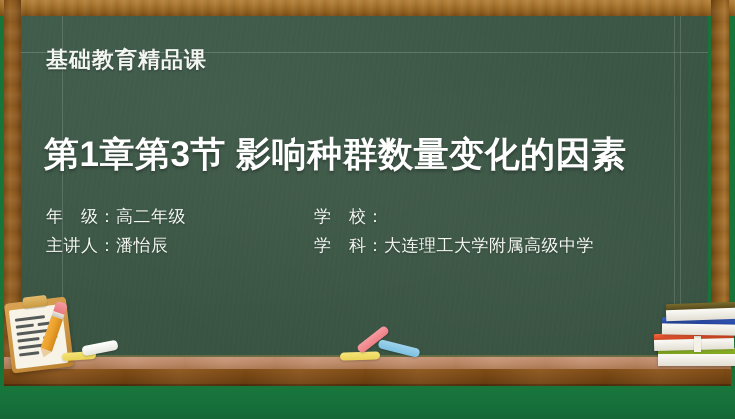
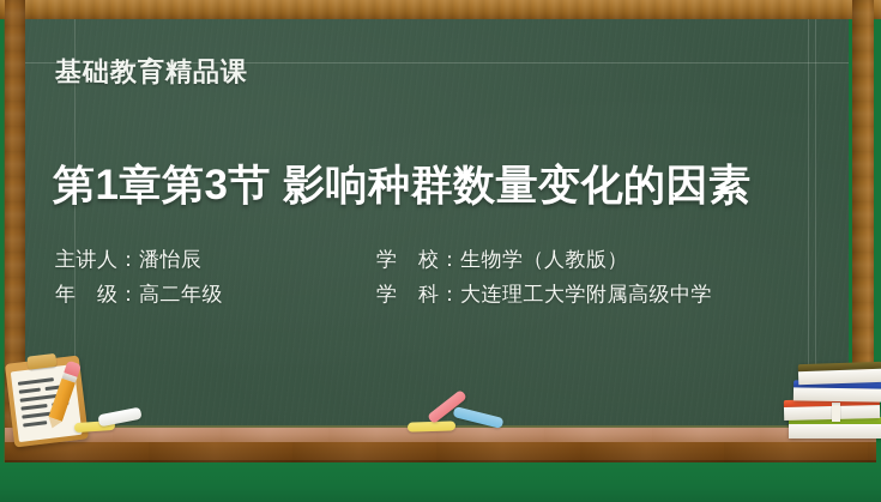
  基础教育精品课
  第1章第3节 影响种群数量变化的因素
- 年 级：
+ 主讲人：
- 高二年级
+ 潘怡辰
  学 校：
+ 生物学（人教版）
- 主讲人：
+ 年 级：
- 潘怡辰
+ 高二年级
  学 科：
  大连理工大学附属高级中学
